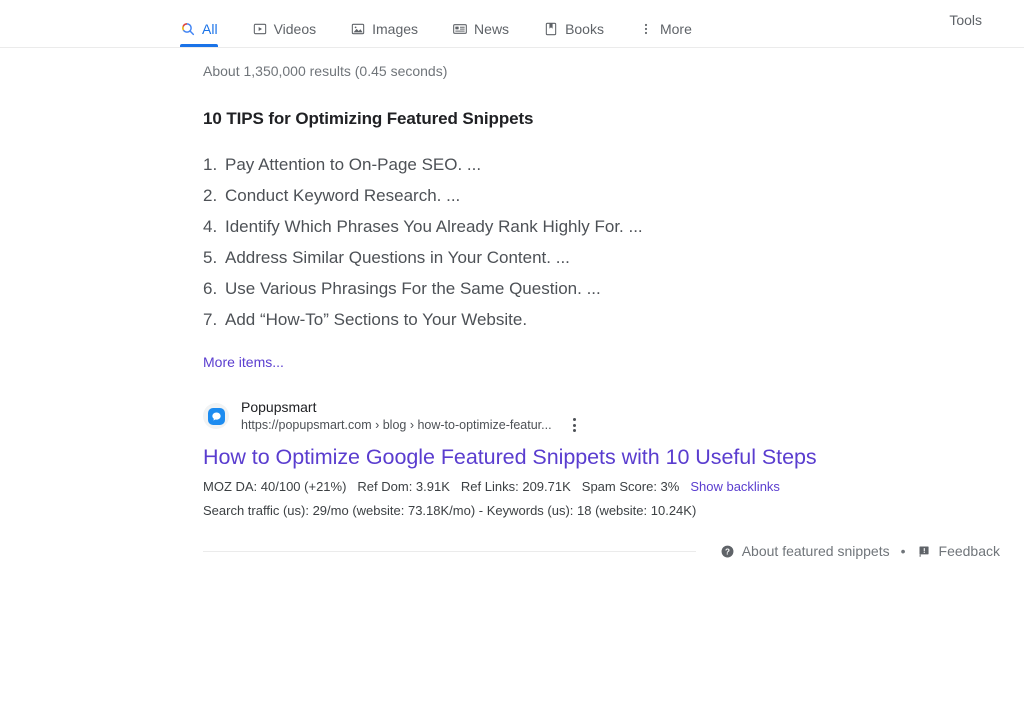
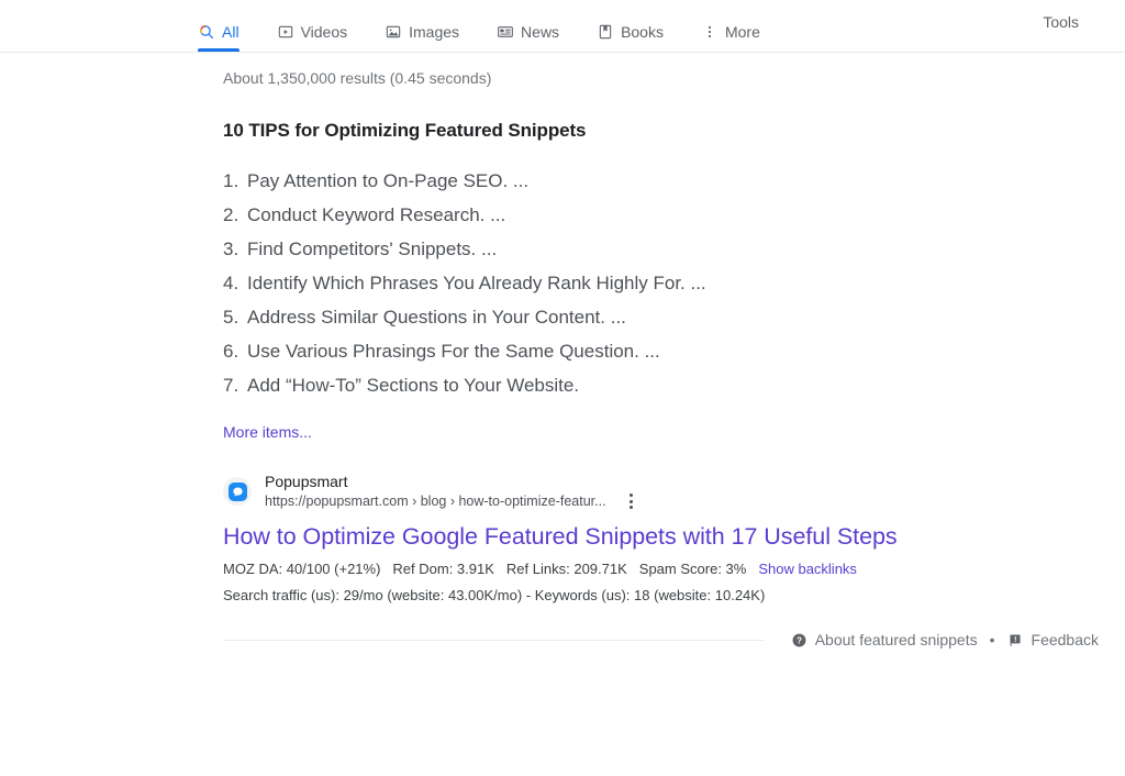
  All
  Videos
  Images
  News
  Books
  More
  Tools
  About 1,350,000 results (0.45 seconds)
  10 TIPS for Optimizing Featured Snippets
  1.
  Pay Attention to On-Page SEO. ...
  2.
  Conduct Keyword Research. ...
+ 3.
+ Find Competitors' Snippets. ...
  4.
  Identify Which Phrases You Already Rank Highly For. ...
  5.
  Address Similar Questions in Your Content. ...
  6.
  Use Various Phrasings For the Same Question. ...
  7.
  Add “How-To” Sections to Your Website.
  More items...
  Popupsmart
  https://popupsmart.com › blog › how-to-optimize-featur...
- How to Optimize Google Featured Snippets with 10 Useful Steps
+ How to Optimize Google Featured Snippets with 17 Useful Steps
  MOZ DA: 40/100 (+21%) Ref Dom: 3.91K Ref Links: 209.71K Spam Score: 3% Show backlinks
- Search traffic (us): 29/mo (website: 73.18K/mo) - Keywords (us): 18 (website: 10.24K)
+ Search traffic (us): 29/mo (website: 43.00K/mo) - Keywords (us): 18 (website: 10.24K)
  ?
  About featured snippets
  •
  Feedback
